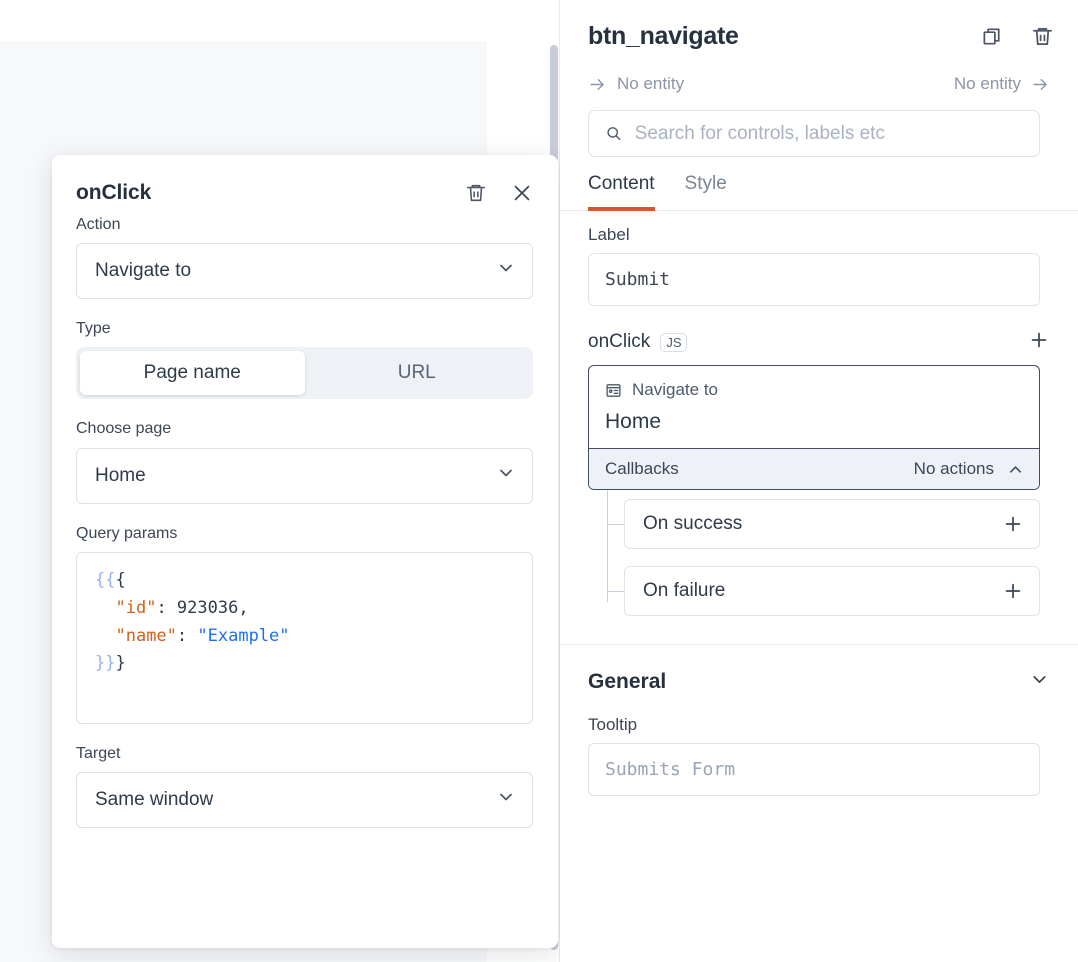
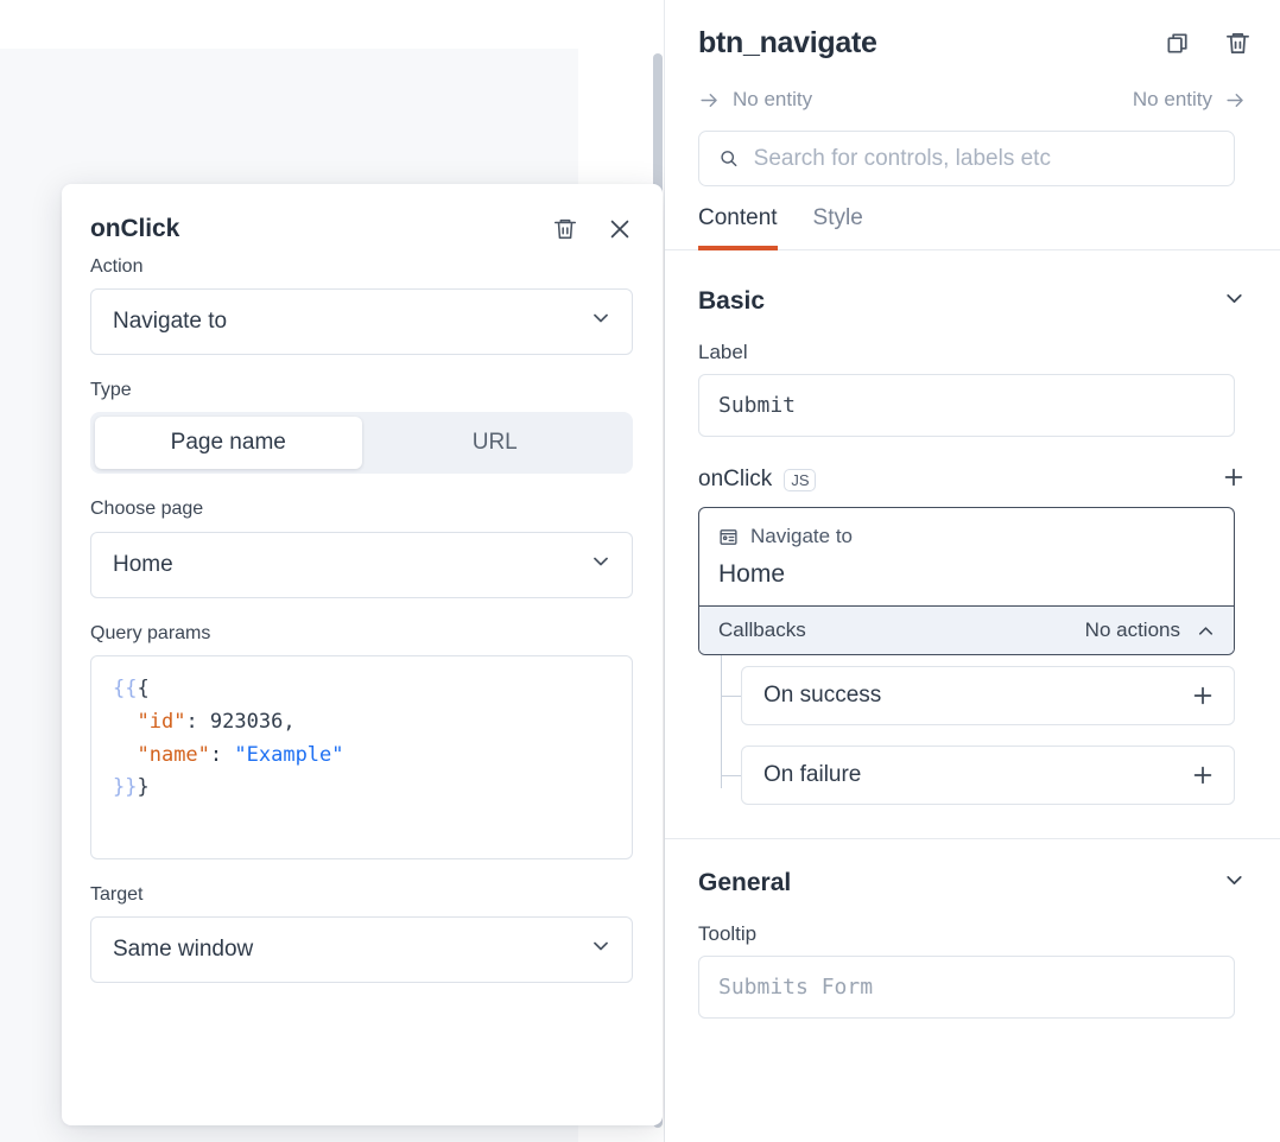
  onClick
  Action
  Navigate to
  Type
  Page name
  URL
  Choose page
  Home
  Query params
  {{{ "id": 923036, "name": "Example" }}}
  Target
  Same window
  btn_navigate
  No entity
  No entity
  Search for controls, labels etc
  Content
  Style
+ Basic
  Label
  Submit
  onClick
  JS
  Navigate to
  Home
  Callbacks
  No actions
  On success
  On failure
  General
  Tooltip
  Submits Form
